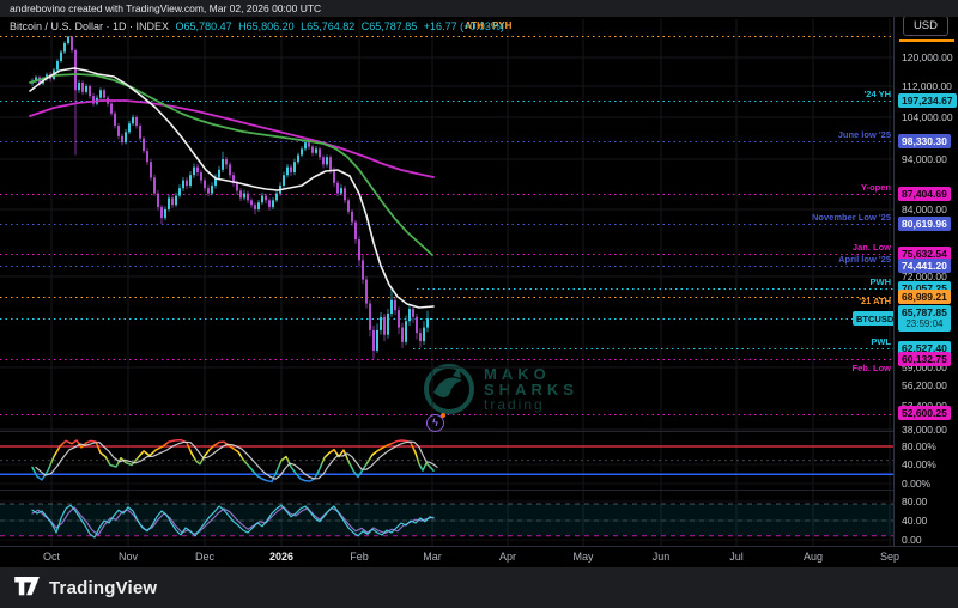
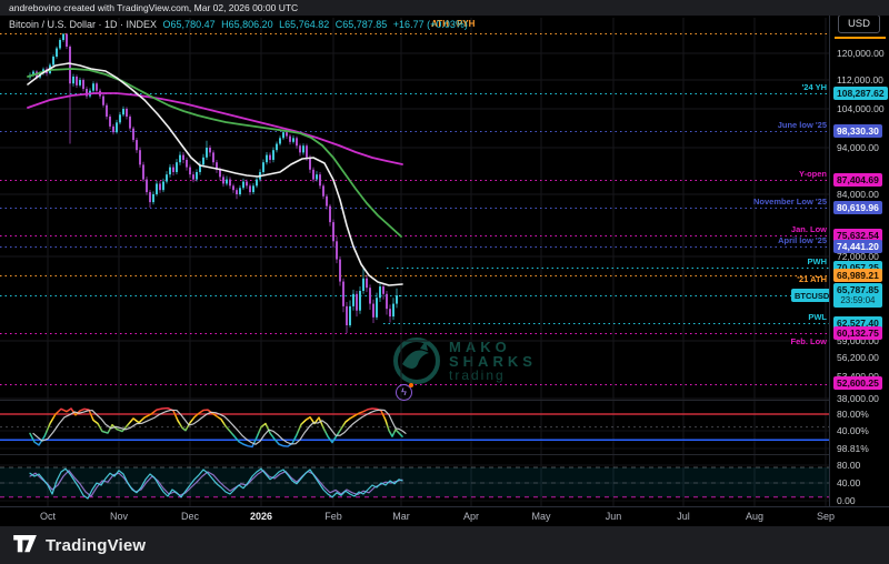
  andrebovino created with TradingView.com, Mar 02, 2026 00:00 UTC
  '24 YH
  June low '25
  Y-open
  November Low '25
  Jan. Low
  April low '25
  PWH
  '21 ATH
  PWL
  Feb. Low
  Bitcoin / U.S. Dollar · 1D · INDEX O65,780.47 H65,806.20 L65,764.82 C65,787.85 +16.77 (+0.03%)
  ATH - PYH
  MAKO
  SHARKS
  trading
  ϟ
  BTCUSD
  120,000.00
  112,000.00
  104,000.00
  94,000.00
  84,000.00
  72,000.00
  59,000.00
  56,200.00
  38,000.00
  80.00%
  40.00%
- 0.00%
+ 98.81%
  80.00
  40.00
  0.00
- 197,234.67
+ 108,287.62
  98,330.30
  87,404.69
  80,619.96
  75,632.54
  74,441.20
  70,057.25
  68,989.21
  62,527.40
  60,132.75
  52,600.25
  65,787.85
  23:59:04
  USD
  Oct
  Nov
  Dec
  2026
  Feb
  Mar
  Apr
  May
  Jun
  Jul
  Aug
  Sep
  TradingView
